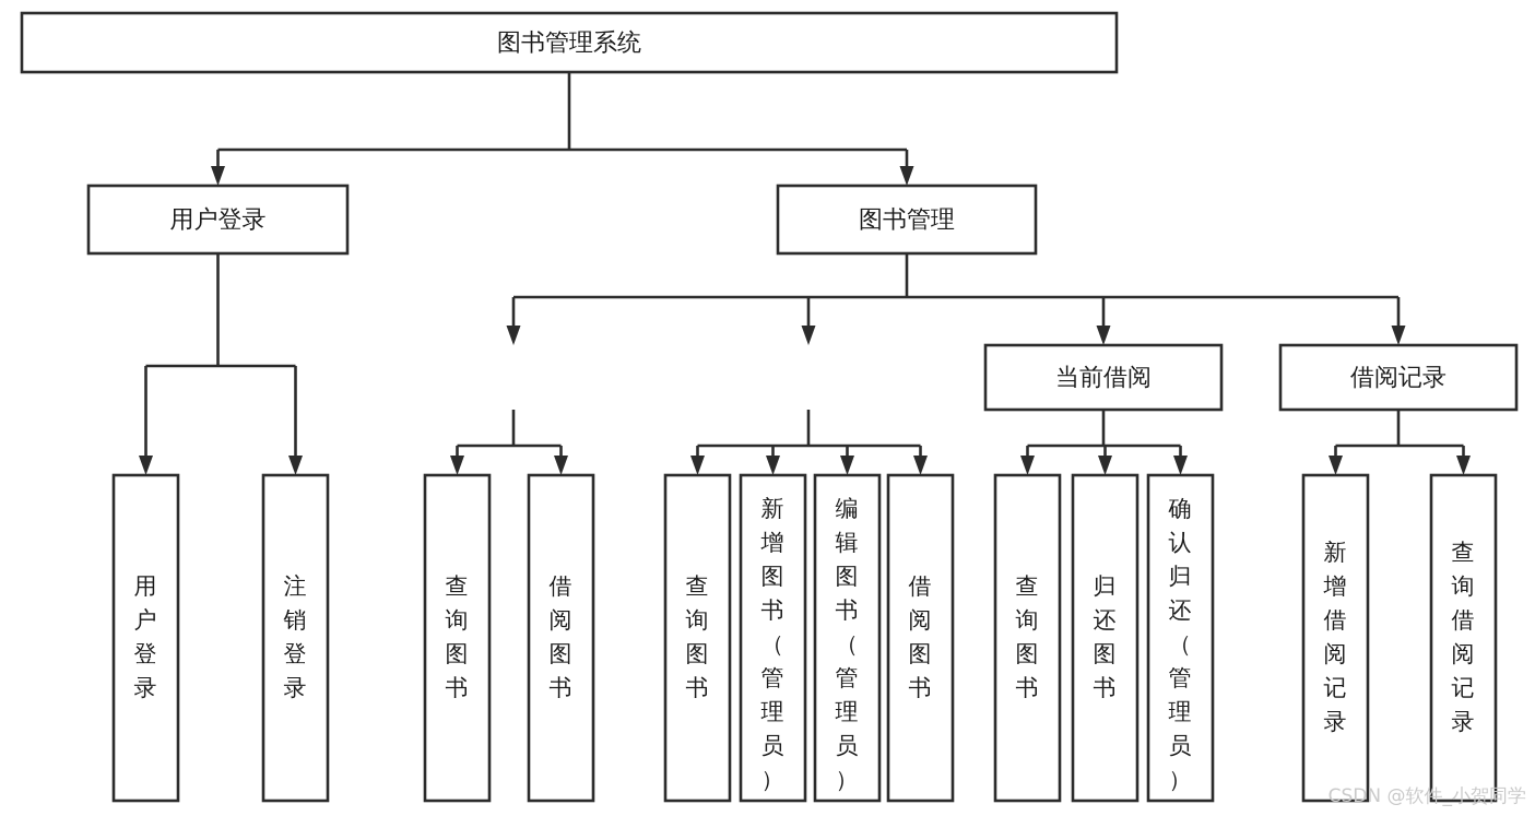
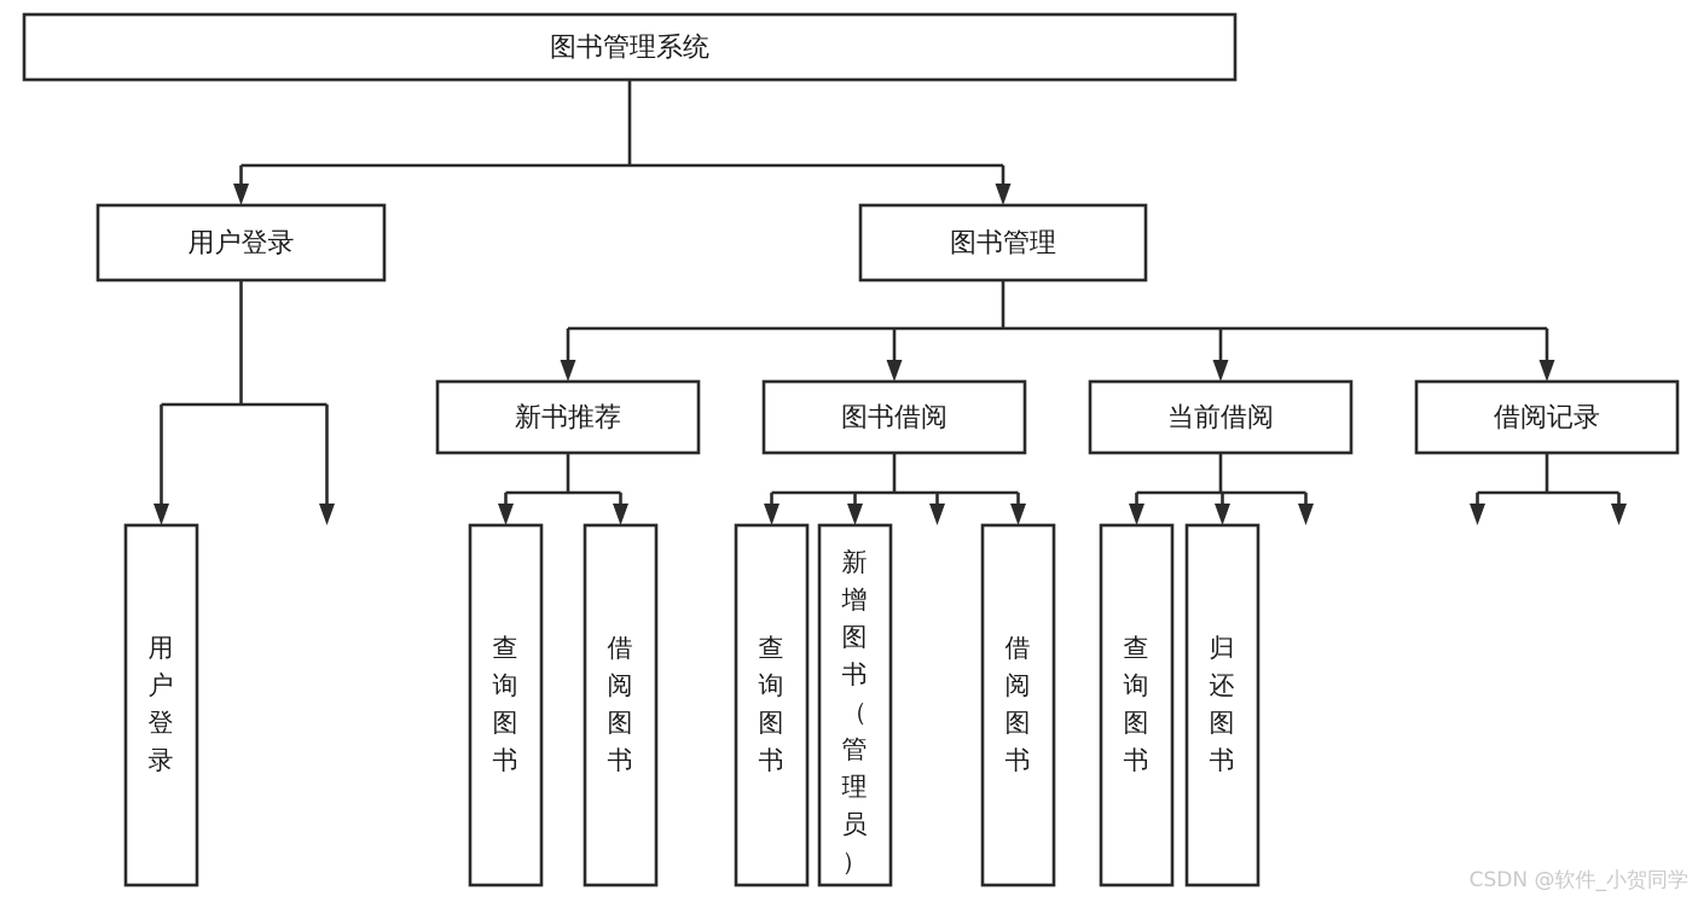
  图书管理系统
  用户登录
  图书管理
+ 新书推荐
+ 图书借阅
  当前借阅
  借阅记录
  用户登录
- 注销登录
  查询图书
  借阅图书
  查询图书
  新增图书（管理员）
- 编辑图书（管理员）
  借阅图书
  查询图书
  归还图书
- 确认归还（管理员）
- 新增借阅记录
- 查询借阅记录
  CSDN @软件_小贺同学
